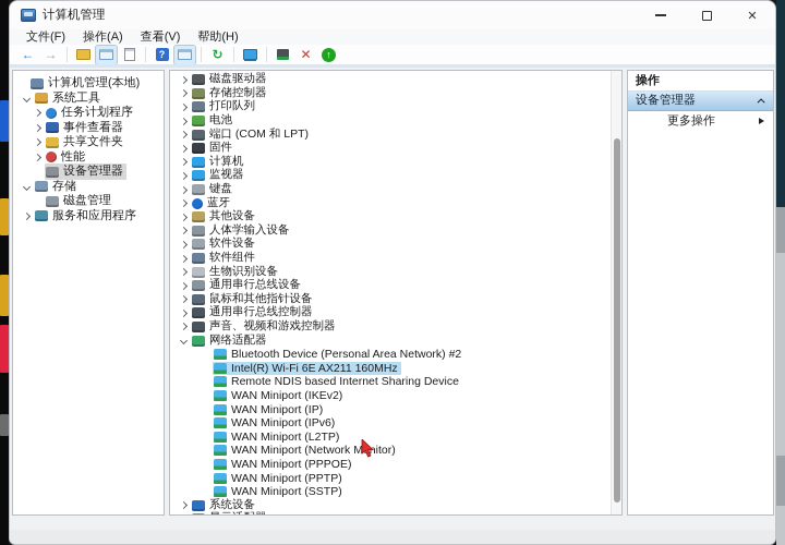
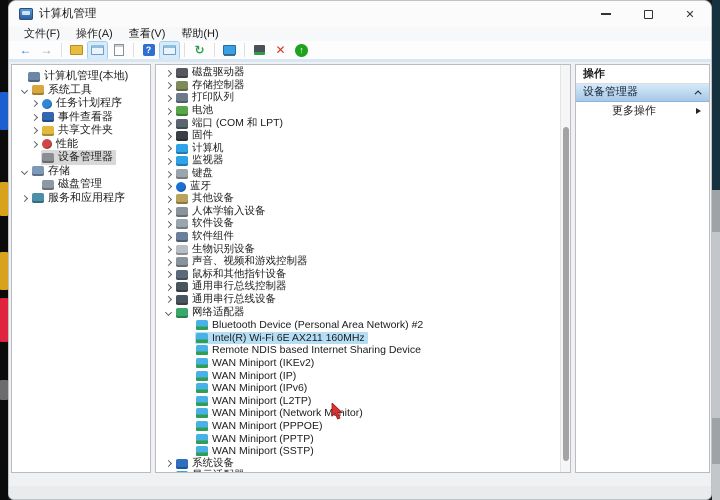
  计算机管理
  ✕
  文件(F)
  操作(A)
  查看(V)
  帮助(H)
  ←
  →
  ?
  ↻
  ✕
  ↑
  计算机管理(本地)
  系统工具
  任务计划程序
  事件查看器
  共享文件夹
  性能
  设备管理器
  存储
  磁盘管理
  服务和应用程序
  磁盘驱动器
  存储控制器
  打印队列
  电池
  端口 (COM 和 LPT)
  固件
  计算机
  监视器
  键盘
  蓝牙
  其他设备
  人体学输入设备
  软件设备
  软件组件
  生物识别设备
- 通用串行总线设备
+ 声音、视频和游戏控制器
  鼠标和其他指针设备
  通用串行总线控制器
- 声音、视频和游戏控制器
+ 通用串行总线设备
  网络适配器
  Bluetooth Device (Personal Area Network) #2
  Intel(R) Wi-Fi 6E AX211 160MHz
  Remote NDIS based Internet Sharing Device
  WAN Miniport (IKEv2)
  WAN Miniport (IP)
  WAN Miniport (IPv6)
  WAN Miniport (L2TP)
  WAN Miniport (Network Mnitor)
  WAN Miniport (PPPOE)
  WAN Miniport (PPTP)
  WAN Miniport (SSTP)
  系统设备
  操作
  设备管理器
  更多操作
